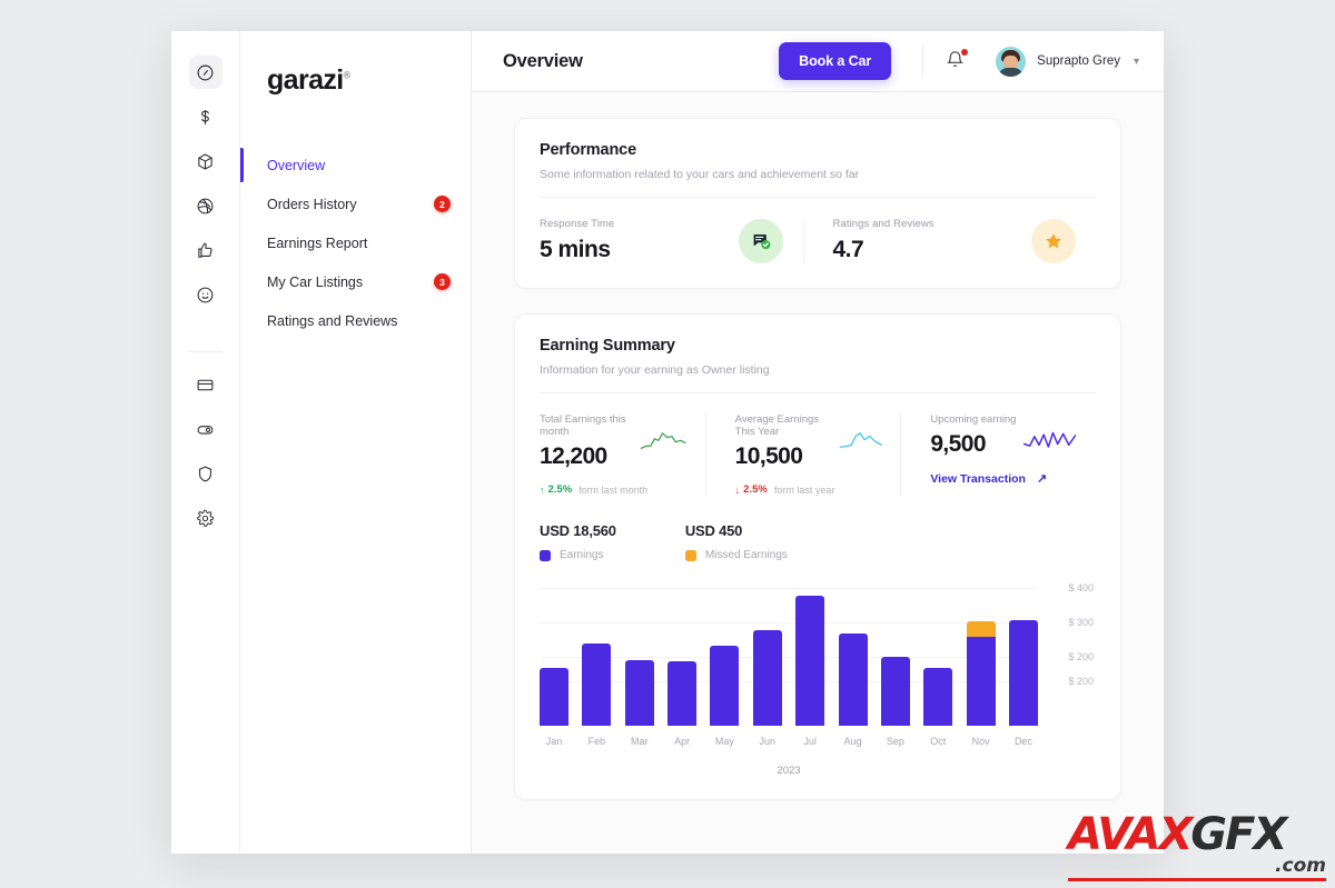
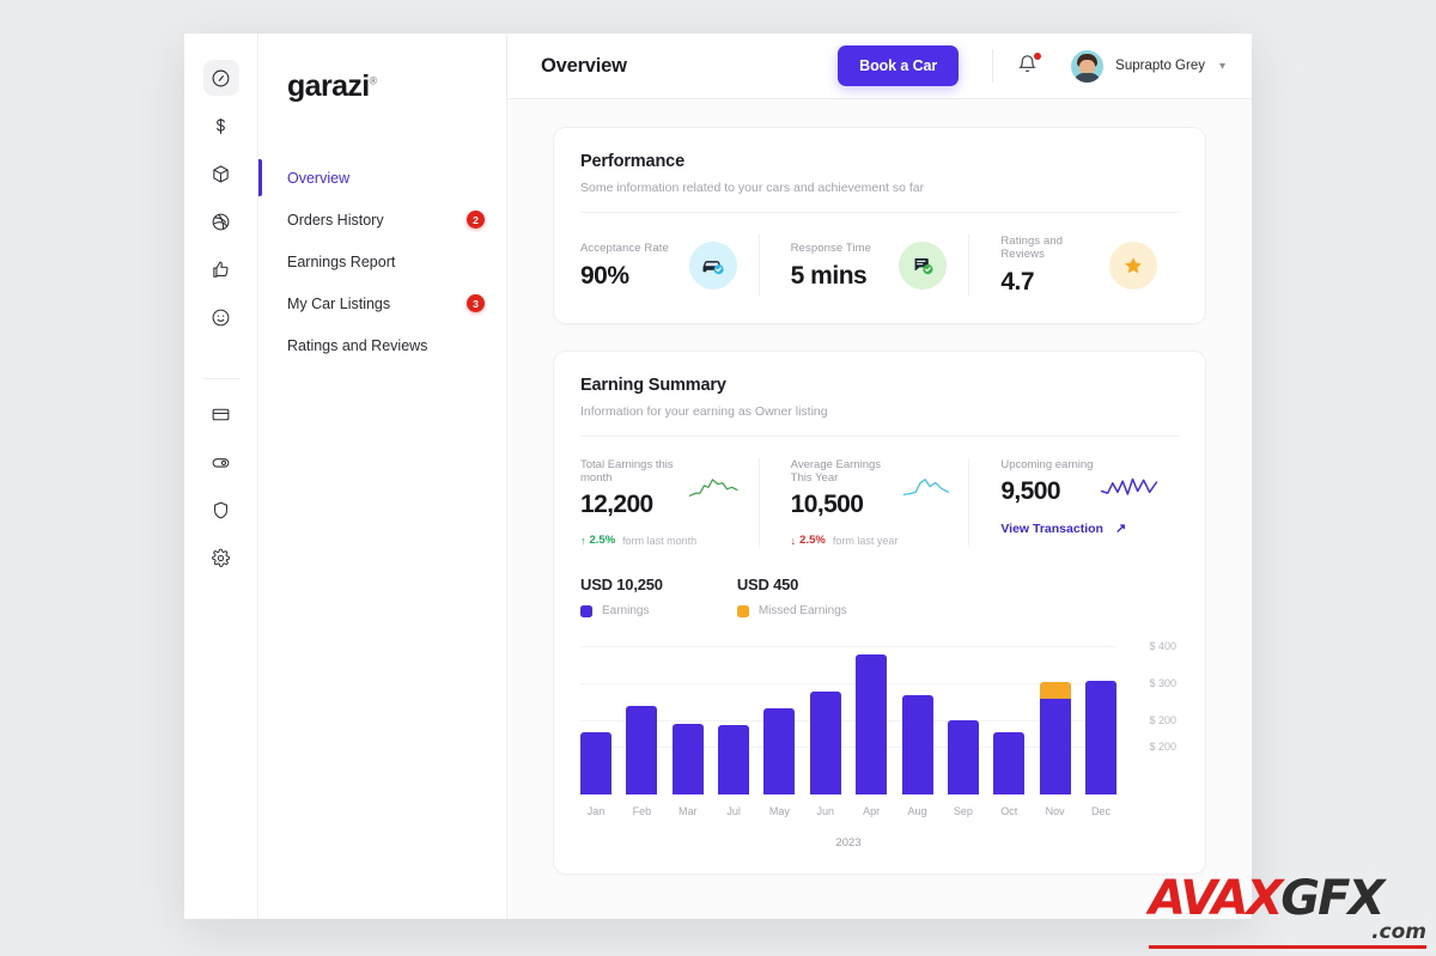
  garazi®
  Overview
  Orders History
  2
  Earnings Report
  My Car Listings
  3
  Ratings and Reviews
  Overview
  Book a Car
  Suprapto Grey
  ▾
  Performance
  Some information related to your cars and achievement so far
+ Acceptance Rate
+ 90%
  Response Time
  5 mins
  Ratings and Reviews
  4.7
  Earning Summary
  Information for your earning as Owner listing
  Total Earnings this month
  12,200
  ↑
  2.5%
  form last month
  Average Earnings This Year
  10,500
  ↓
  2.5%
  form last year
  Upcoming earning
  9,500
  View Transaction
  ↗
- USD 18,560
+ USD 10,250
  Earnings
  USD 450
  Missed Earnings
  $ 400
  $ 300
  $ 200
  $ 200
  Jan
  Feb
  Mar
- Apr
+ Jul
  May
  Jun
- Jul
+ Apr
  Aug
  Sep
  Oct
  Nov
  Dec
  2023
  AVAXGFX
  .com
